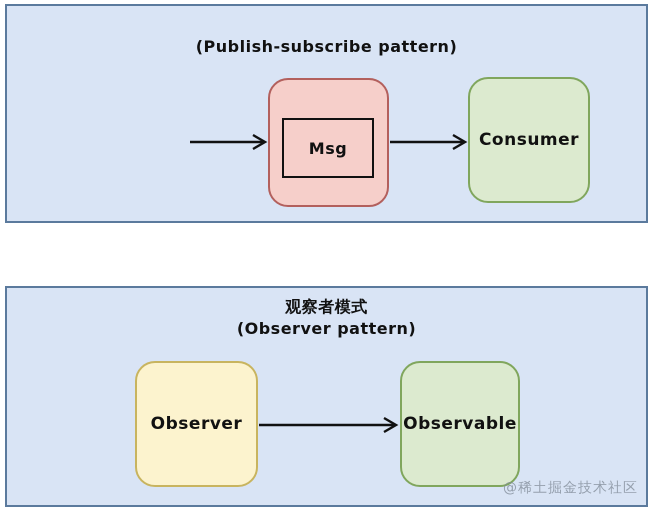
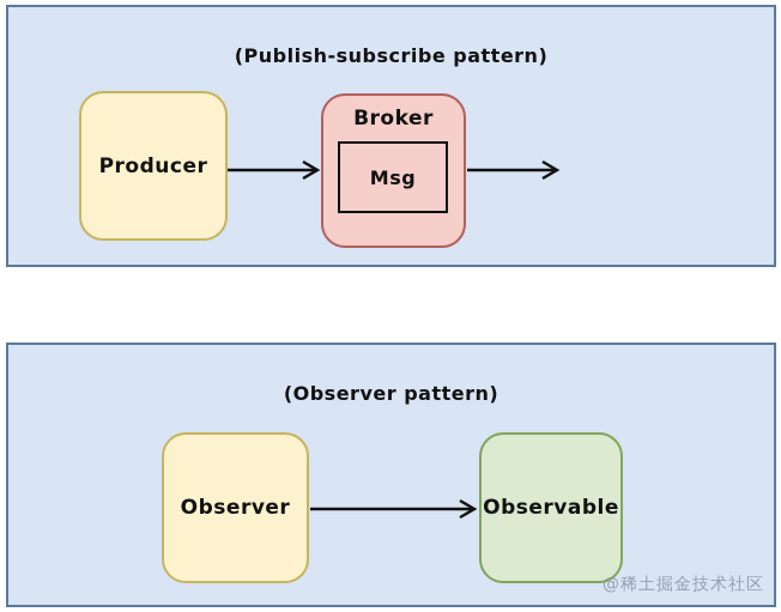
  (Publish-subscribe pattern)
+ Producer
+ Broker
  Msg
- Consumer
- 观察者模式
  (Observer pattern)
  Observer
  Observable
  @稀土掘金技术社区
